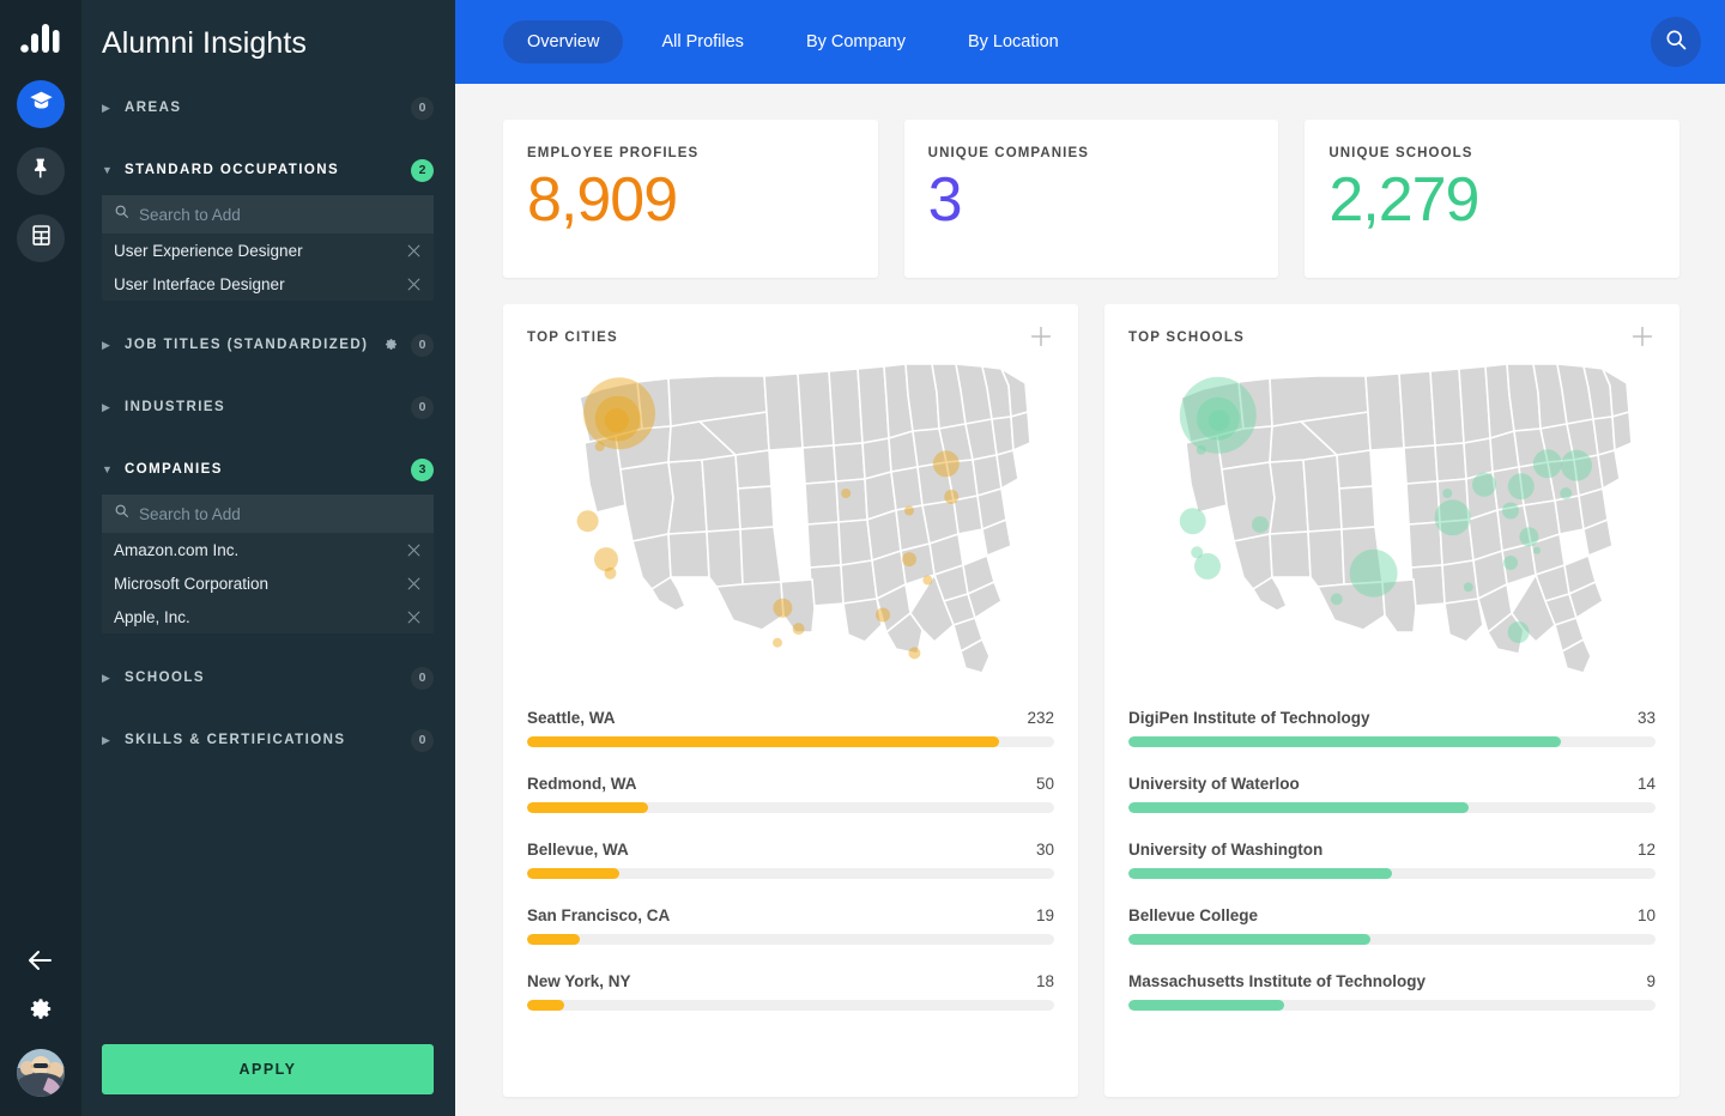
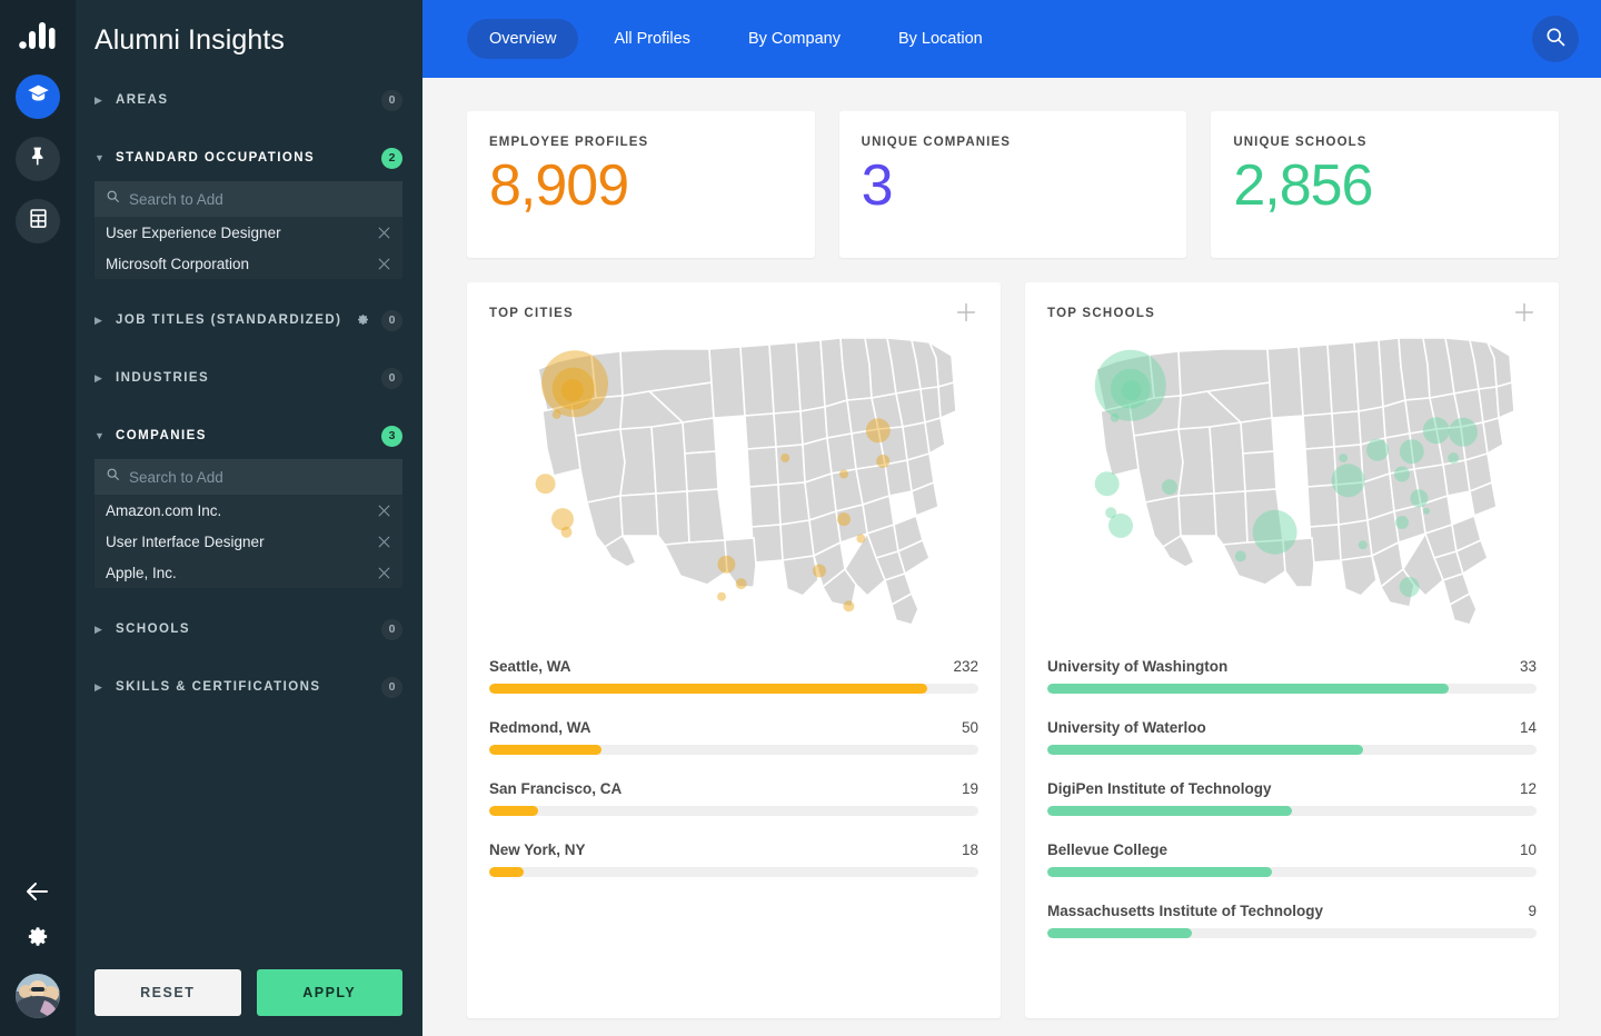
  Alumni Insights
  ▶
  AREAS
  0
  ▼
  STANDARD OCCUPATIONS
  2
  Search to Add
  User Experience Designer
- User Interface Designer
+ Microsoft Corporation
  ▶
  JOB TITLES (STANDARDIZED)
  0
  ▶
  INDUSTRIES
  0
  ▼
  COMPANIES
  3
  Search to Add
  Amazon.com Inc.
- Microsoft Corporation
+ User Interface Designer
  Apple, Inc.
  ▶
  SCHOOLS
  0
  ▶
  SKILLS & CERTIFICATIONS
  0
+ RESET
  APPLY
  Overview
  All Profiles
  By Company
  By Location
  EMPLOYEE PROFILES
  8,909
  UNIQUE COMPANIES
  3
  UNIQUE SCHOOLS
- 2,279
+ 2,856
  TOP CITIES
  Seattle, WA
  232
  Redmond, WA
  50
- Bellevue, WA
- 30
  San Francisco, CA
  19
  New York, NY
  18
  TOP SCHOOLS
- DigiPen Institute of Technology
+ University of Washington
  33
  University of Waterloo
  14
- University of Washington
+ DigiPen Institute of Technology
  12
  Bellevue College
  10
  Massachusetts Institute of Technology
  9
